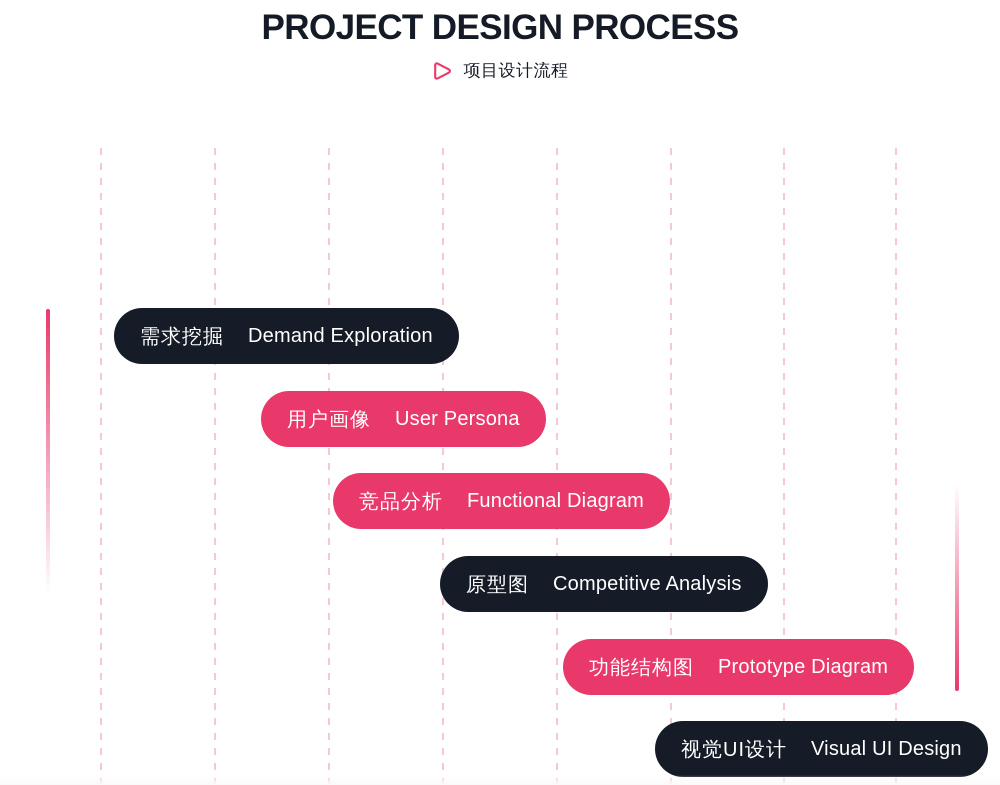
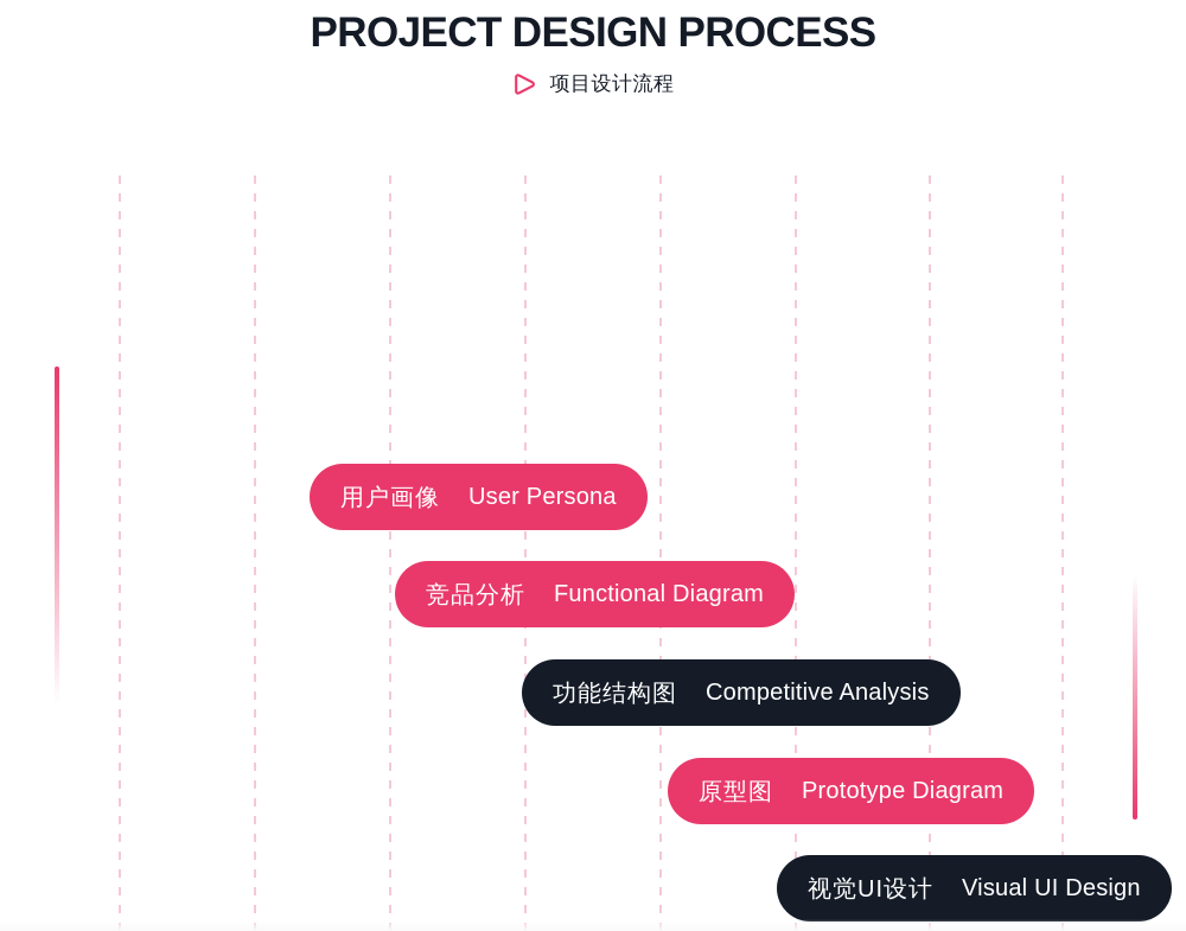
  PROJECT DESIGN PROCESS
  项目设计流程
- 需求挖掘
- Demand Exploration
  用户画像
  User Persona
  竞品分析
  Functional Diagram
- 原型图
+ 功能结构图
  Competitive Analysis
- 功能结构图
+ 原型图
  Prototype Diagram
  视觉UI设计
  Visual UI Design
